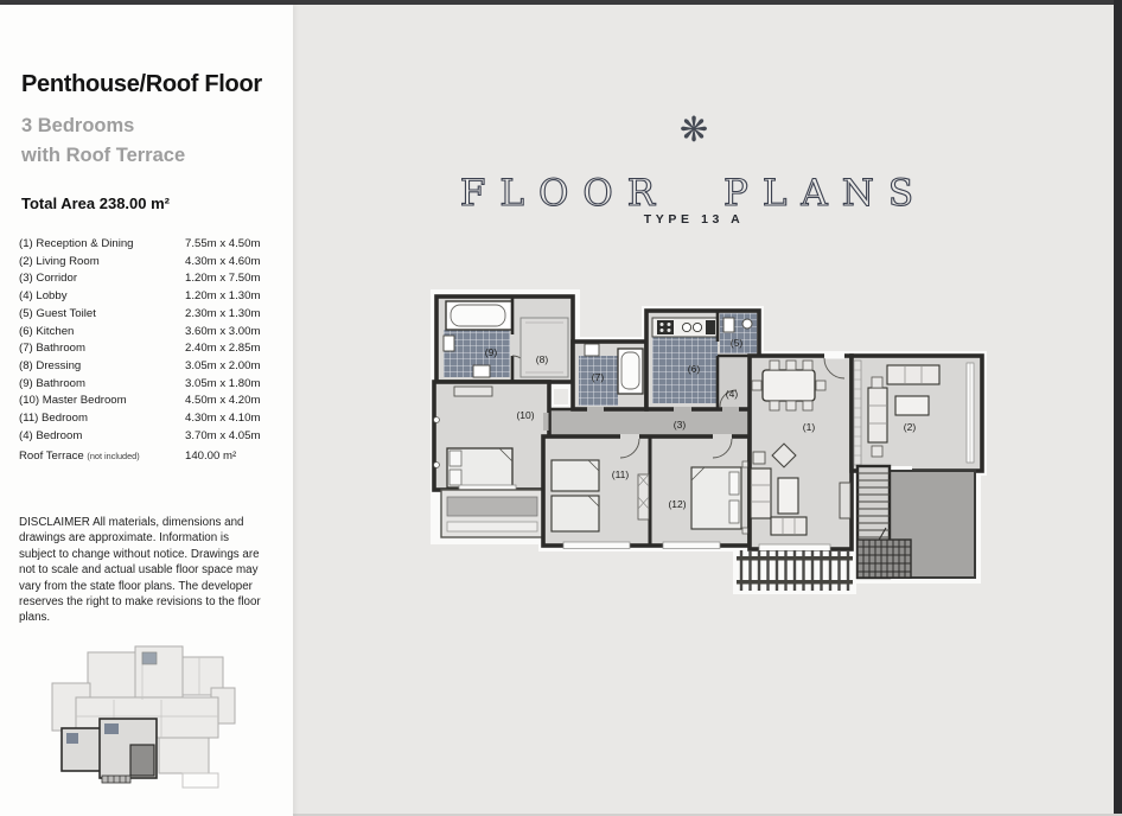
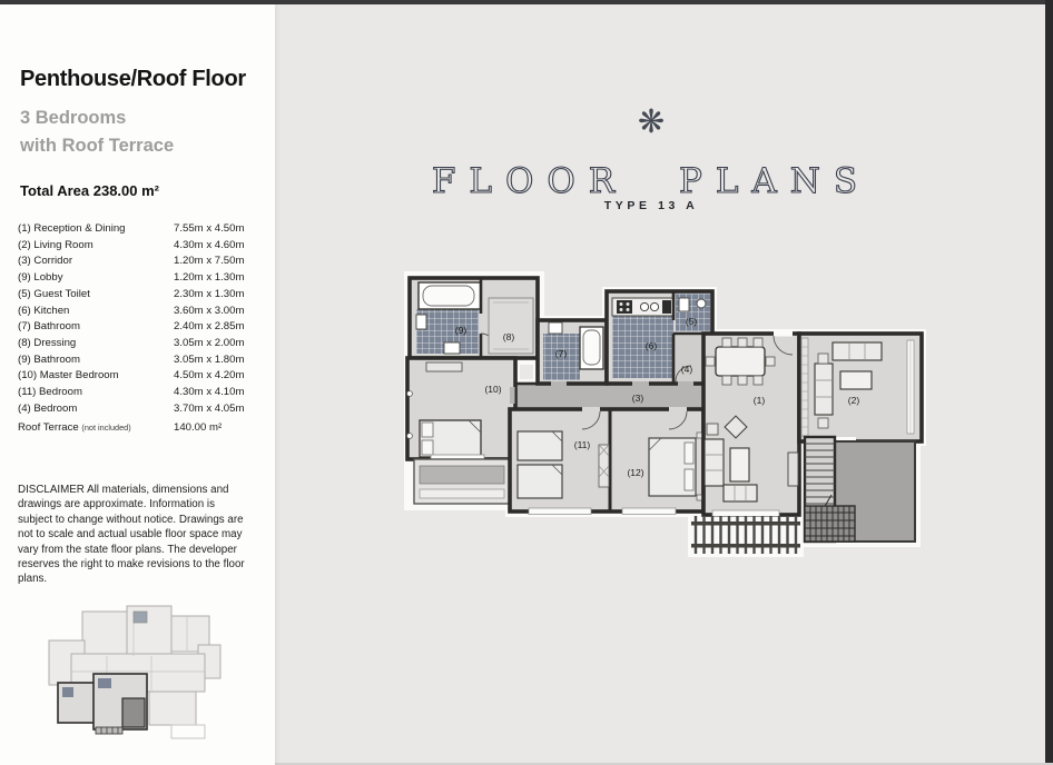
  Penthouse/Roof Floor
  3 Bedrooms
  with Roof Terrace
  Total Area 238.00 m²
  (1) Reception & Dining
  7.55m x 4.50m
  (2) Living Room
  4.30m x 4.60m
  (3) Corridor
  1.20m x 7.50m
- (4) Lobby
+ (9) Lobby
  1.20m x 1.30m
  (5) Guest Toilet
  2.30m x 1.30m
  (6) Kitchen
  3.60m x 3.00m
  (7) Bathroom
  2.40m x 2.85m
  (8) Dressing
  3.05m x 2.00m
  (9) Bathroom
  3.05m x 1.80m
  (10) Master Bedroom
  4.50m x 4.20m
  (11) Bedroom
  4.30m x 4.10m
  (4) Bedroom
  3.70m x 4.05m
  Roof Terrace (not included)
  140.00 m²
  DISCLAIMER All materials, dimensions and drawings are approximate. Information is subject to change without notice. Drawings are not to scale and actual usable floor space may vary from the state floor plans. The developer reserves the right to make revisions to the floor plans.
  ❋
  FLOOR PLANS
  TYPE 13 A
  (1)
  (2)
  (3)
  (4)
  (5)
  (6)
  (7)
  (8)
  (9)
  (10)
  (11)
  (12)
